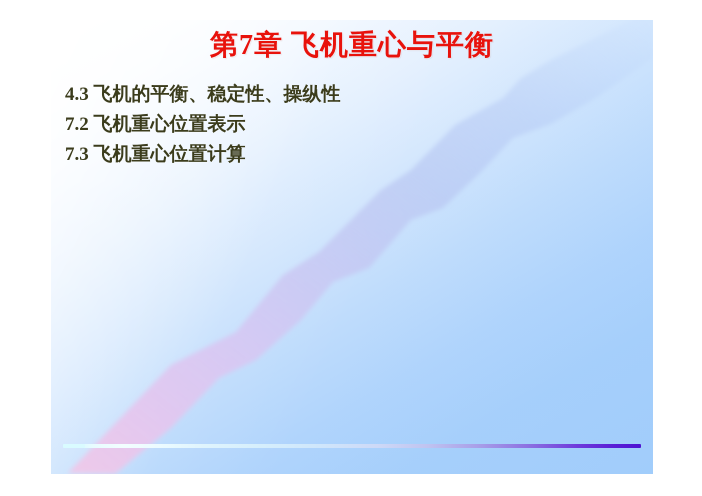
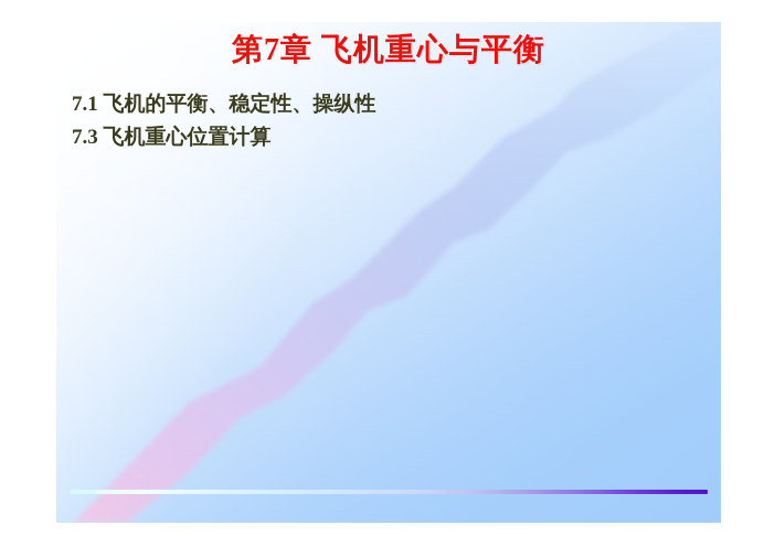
  第7章 飞机重心与平衡
- 4.3 飞机的平衡、稳定性、操纵性
+ 7.1 飞机的平衡、稳定性、操纵性
- 7.2 飞机重心位置表示
  7.3 飞机重心位置计算
